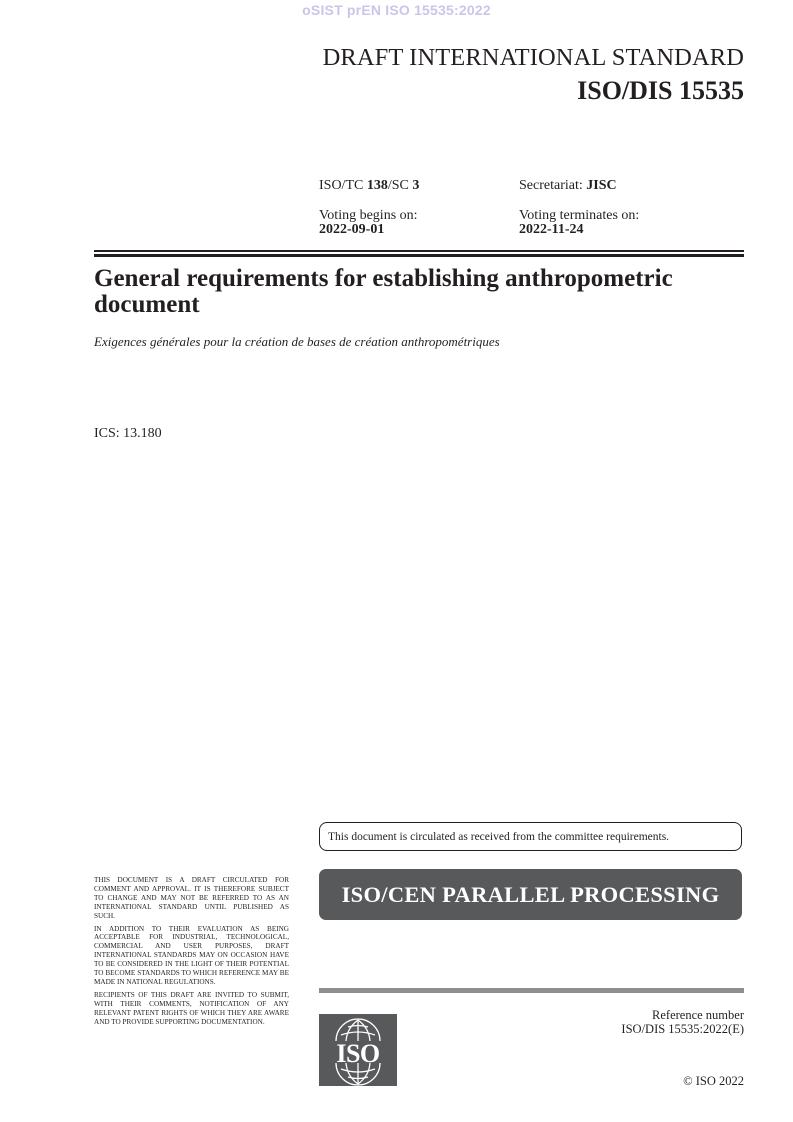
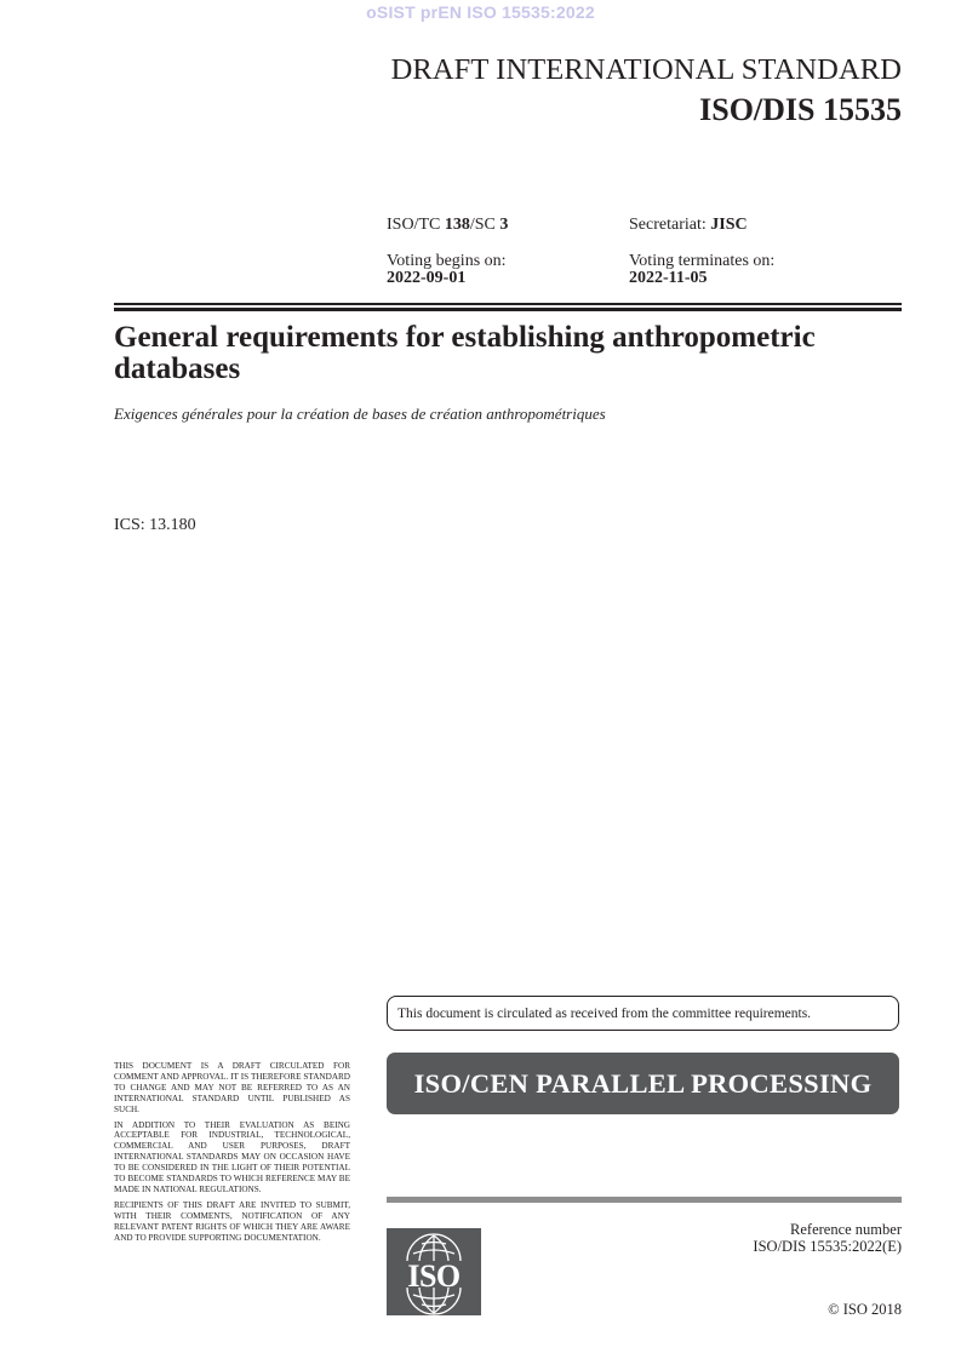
  oSIST prEN ISO 15535:2022
  DRAFT INTERNATIONAL STANDARD
  ISO/DIS 15535
  ISO/TC 138/SC 3
  Secretariat: JISC
  Voting begins on:
  2022-09-01
  Voting terminates on:
- 2022-11-24
+ 2022-11-05
- General requirements for establishing anthropometric document
+ General requirements for establishing anthropometric databases
  Exigences générales pour la création de bases de création anthropométriques
  ICS: 13.180
  This document is circulated as received from the committee requirements.
  ISO/CEN PARALLEL PROCESSING
- THIS DOCUMENT IS A DRAFT CIRCULATED FOR COMMENT AND APPROVAL. IT IS THEREFORE SUBJECT TO CHANGE AND MAY NOT BE REFERRED TO AS AN INTERNATIONAL STANDARD UNTIL PUBLISHED AS SUCH.
+ THIS DOCUMENT IS A DRAFT CIRCULATED FOR COMMENT AND APPROVAL. IT IS THEREFORE STANDARD TO CHANGE AND MAY NOT BE REFERRED TO AS AN INTERNATIONAL STANDARD UNTIL PUBLISHED AS SUCH.
  IN ADDITION TO THEIR EVALUATION AS BEING ACCEPTABLE FOR INDUSTRIAL, TECHNOLOGICAL, COMMERCIAL AND USER PURPOSES, DRAFT INTERNATIONAL STANDARDS MAY ON OCCASION HAVE TO BE CONSIDERED IN THE LIGHT OF THEIR POTENTIAL TO BECOME STANDARDS TO WHICH REFERENCE MAY BE MADE IN NATIONAL REGULATIONS.
  RECIPIENTS OF THIS DRAFT ARE INVITED TO SUBMIT, WITH THEIR COMMENTS, NOTIFICATION OF ANY RELEVANT PATENT RIGHTS OF WHICH THEY ARE AWARE
  ISO
  Reference number
  ISO/DIS 15535:2022(E)
- © ISO 2022
+ © ISO 2018
